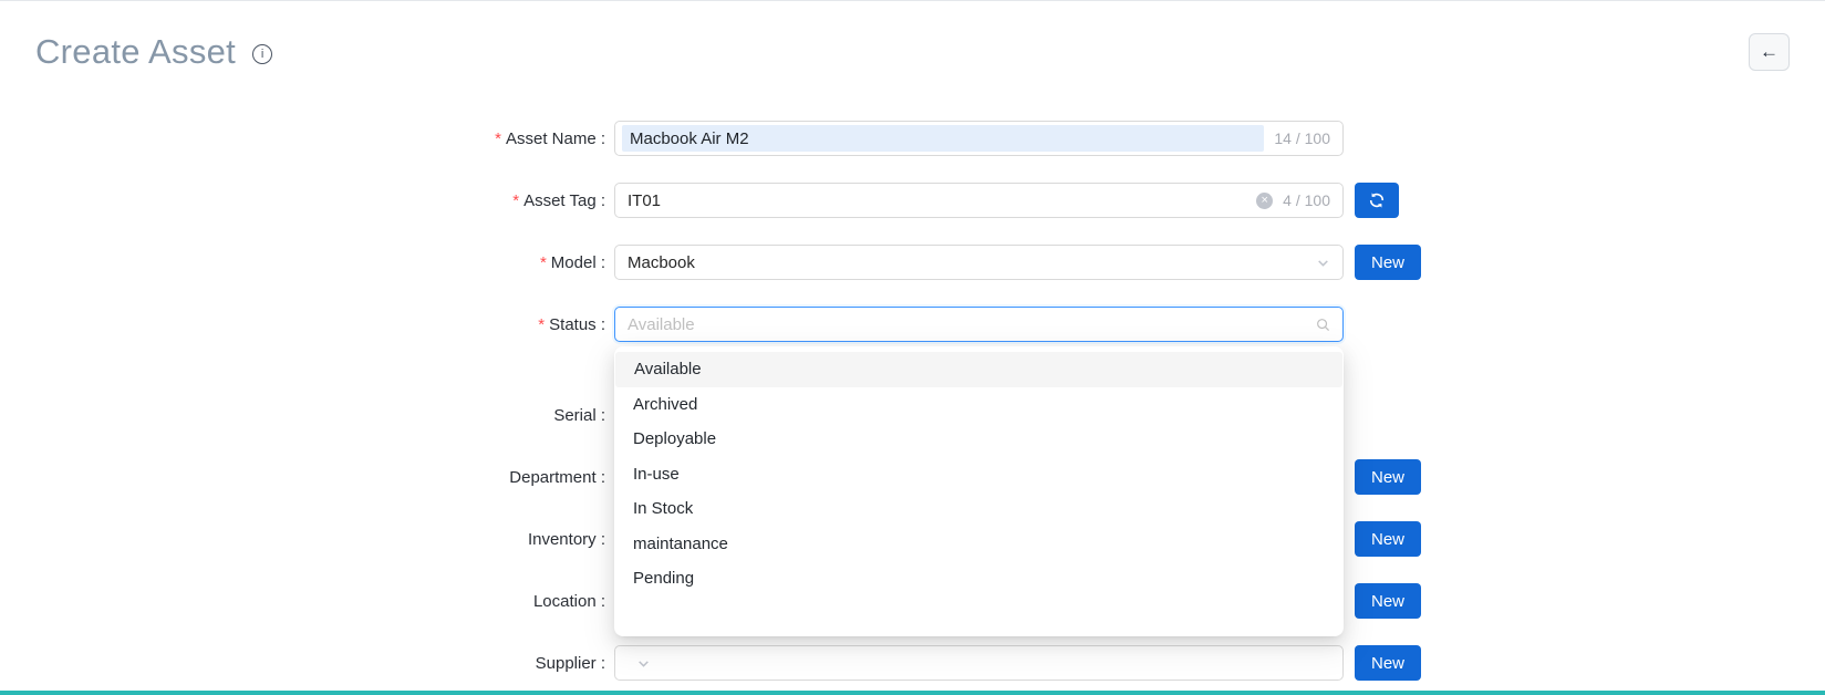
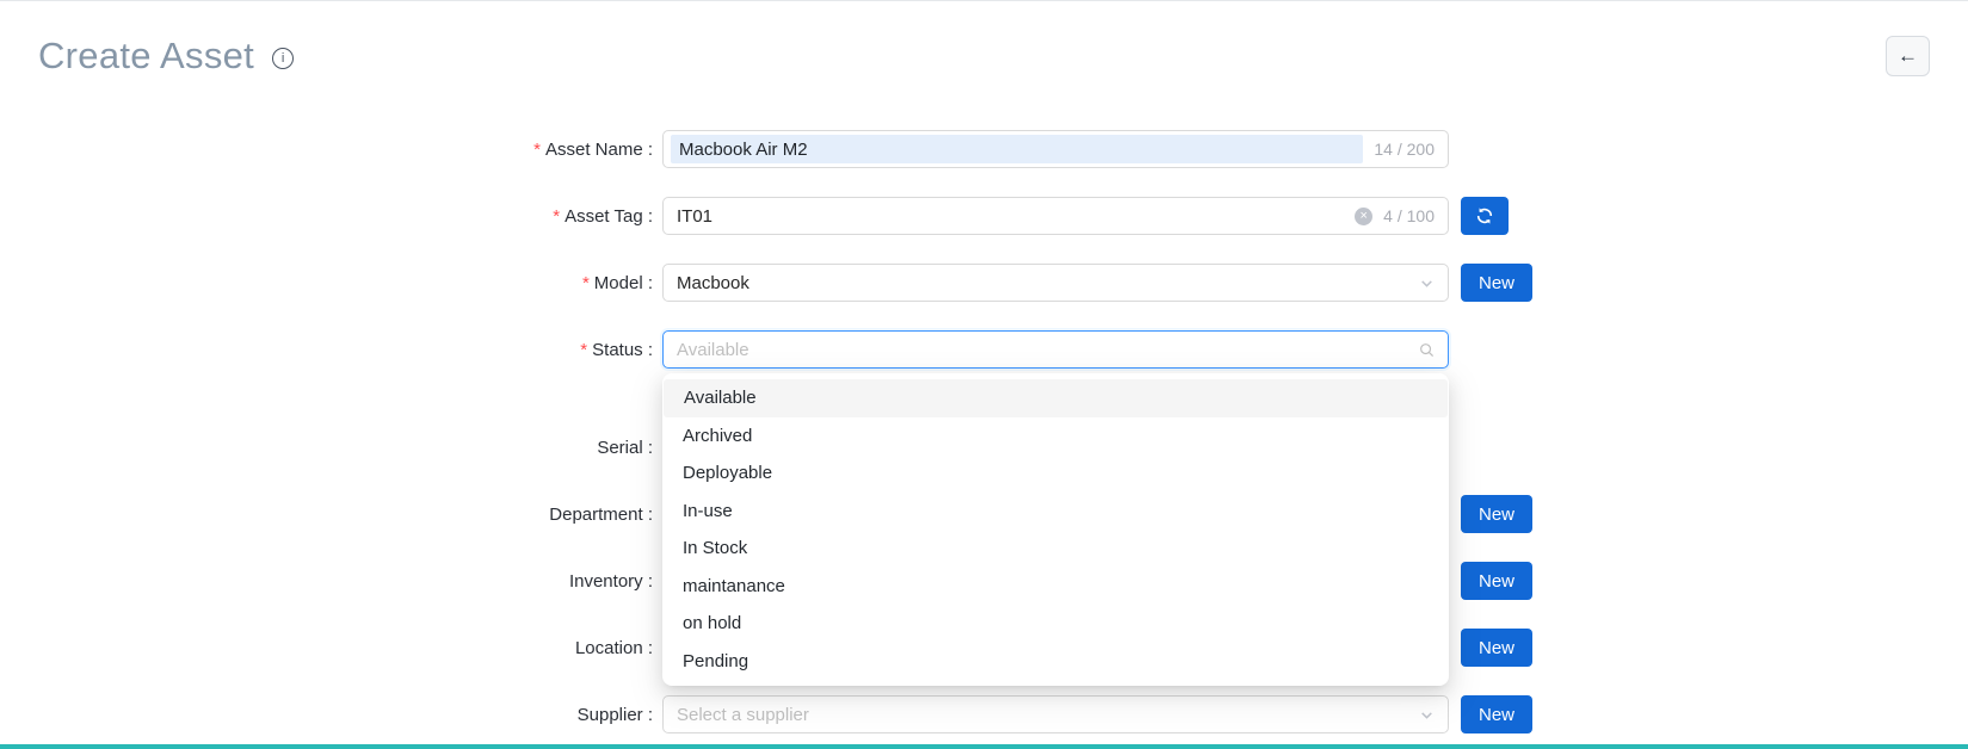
  Create Asset
  i
  ←
  * Asset Name :
  Macbook Air M2
- 14 / 100
+ 14 / 200
  * Asset Tag :
  IT01
  ×
  4 / 100
  * Model :
  Macbook
  New
  * Status :
  Available
  Serial :
  Department :
  New
  Inventory :
  New
  Location :
  New
  Supplier :
+ Select a supplier
  New
  Available
  Archived
  Deployable
  In-use
  In Stock
  maintanance
+ on hold
  Pending
